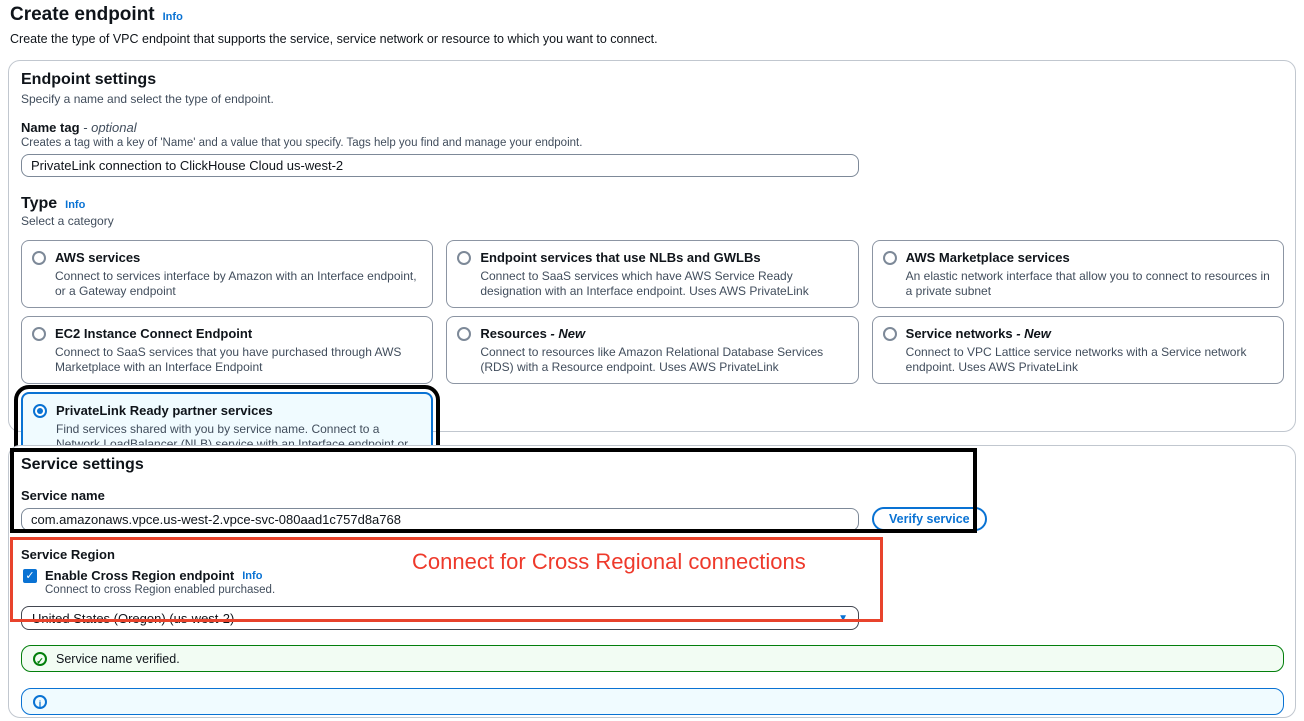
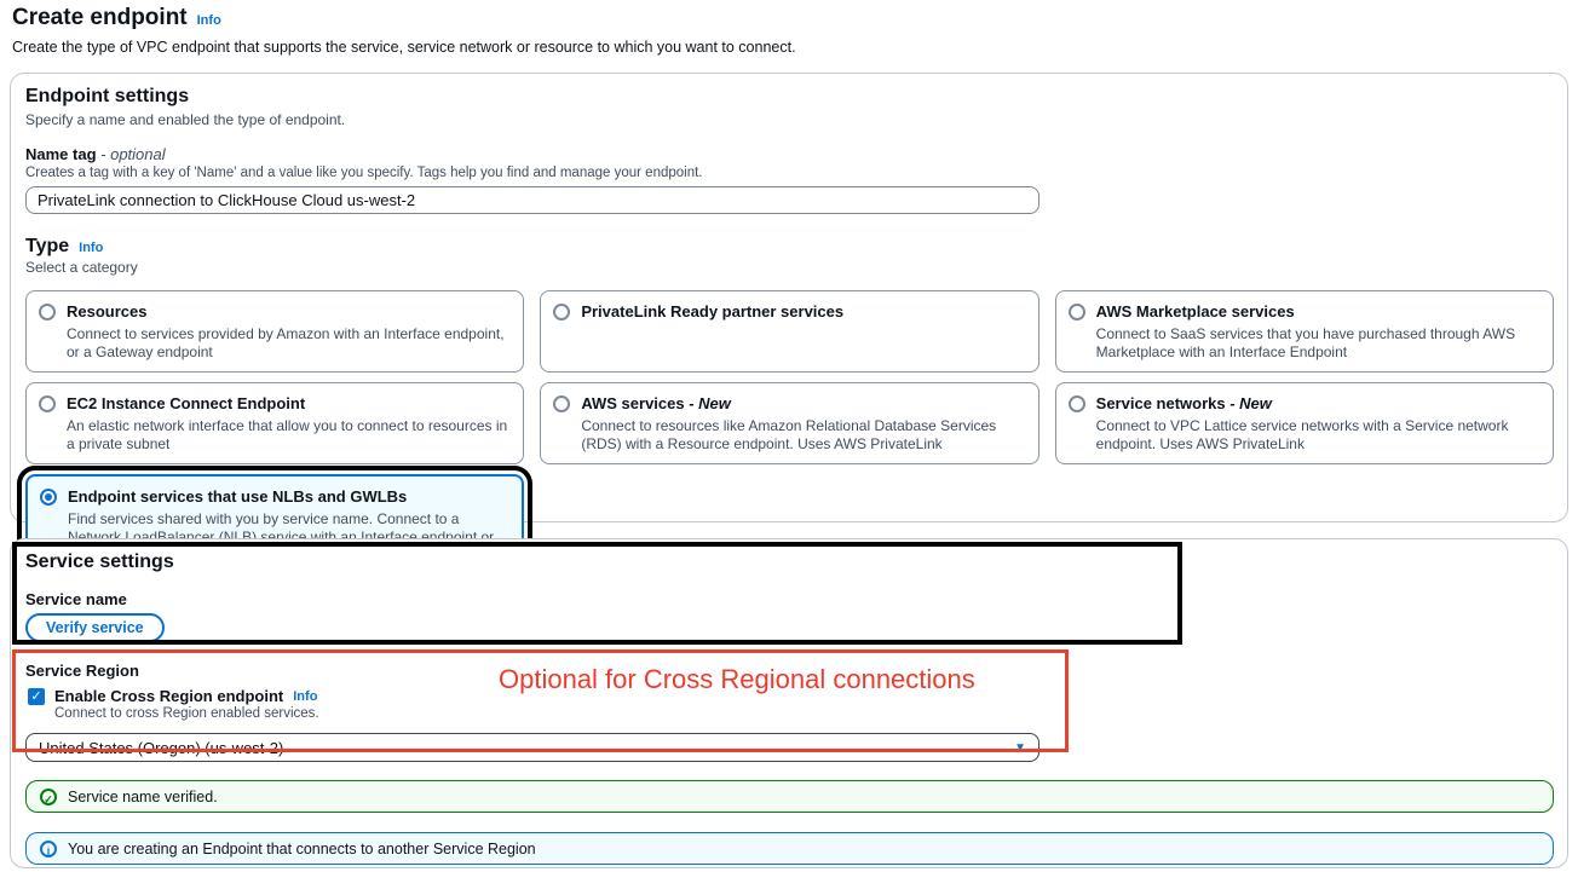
  Create endpoint
  Info
  Create the type of VPC endpoint that supports the service, service network or resource to which you want to connect.
  Endpoint settings
- Specify a name and select the type of endpoint.
+ Specify a name and enabled the type of endpoint.
  Name tag - optional
- Creates a tag with a key of 'Name' and a value that you specify. Tags help you find and manage your endpoint.
+ Creates a tag with a key of 'Name' and a value like you specify. Tags help you find and manage your endpoint.
  PrivateLink connection to ClickHouse Cloud us-west-2
  Type
  Info
  Select a category
- AWS services
+ Resources
- Connect to services interface by Amazon with an Interface endpoint, or a Gateway endpoint
+ Connect to services provided by Amazon with an Interface endpoint, or a Gateway endpoint
- Endpoint services that use NLBs and GWLBs
+ PrivateLink Ready partner services
- Connect to SaaS services which have AWS Service Ready designation with an Interface endpoint. Uses AWS PrivateLink
  AWS Marketplace services
- An elastic network interface that allow you to connect to resources in a private subnet
+ Connect to SaaS services that you have purchased through AWS Marketplace with an Interface Endpoint
  EC2 Instance Connect Endpoint
- Connect to SaaS services that you have purchased through AWS Marketplace with an Interface Endpoint
+ An elastic network interface that allow you to connect to resources in a private subnet
- Resources - New
+ AWS services - New
  Connect to resources like Amazon Relational Database Services (RDS) with a Resource endpoint. Uses AWS PrivateLink
  Service networks - New
  Connect to VPC Lattice service networks with a Service network endpoint. Uses AWS PrivateLink
- PrivateLink Ready partner services
+ Endpoint services that use NLBs and GWLBs
  Service settings
  Service name
- com.amazonaws.vpce.us-west-2.vpce-svc-080aad1c757d8a768
  Verify service
  Service Region
  ✓
  Enable Cross Region endpoint
  Info
- Connect to cross Region enabled purchased.
+ Connect to cross Region enabled services.
  United States (Oregon) (us-west-2)
  ▼
  ✓
  Service name verified.
  i
+ You are creating an Endpoint that connects to another Service Region
- Connect for Cross Regional connections
+ Optional for Cross Regional connections
